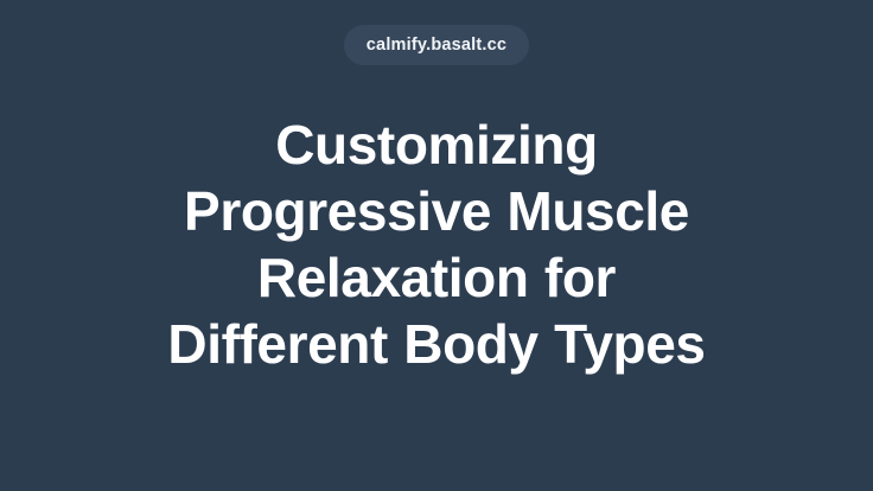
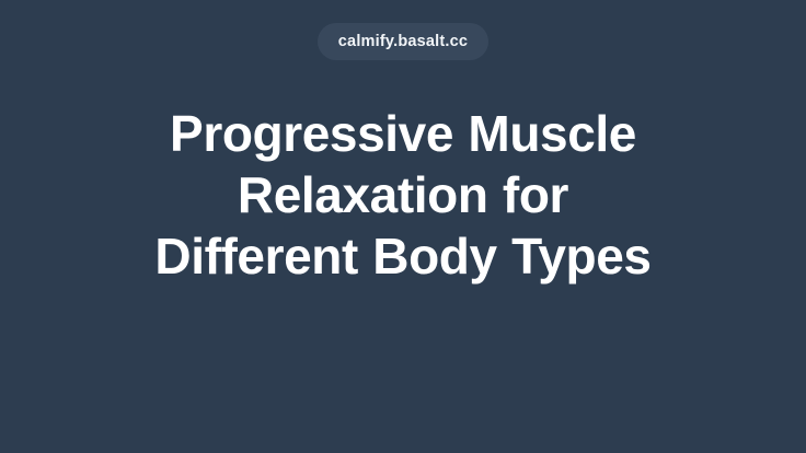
  calmify.basalt.cc
- Customizing
  Progressive Muscle
  Relaxation for
  Different Body Types
